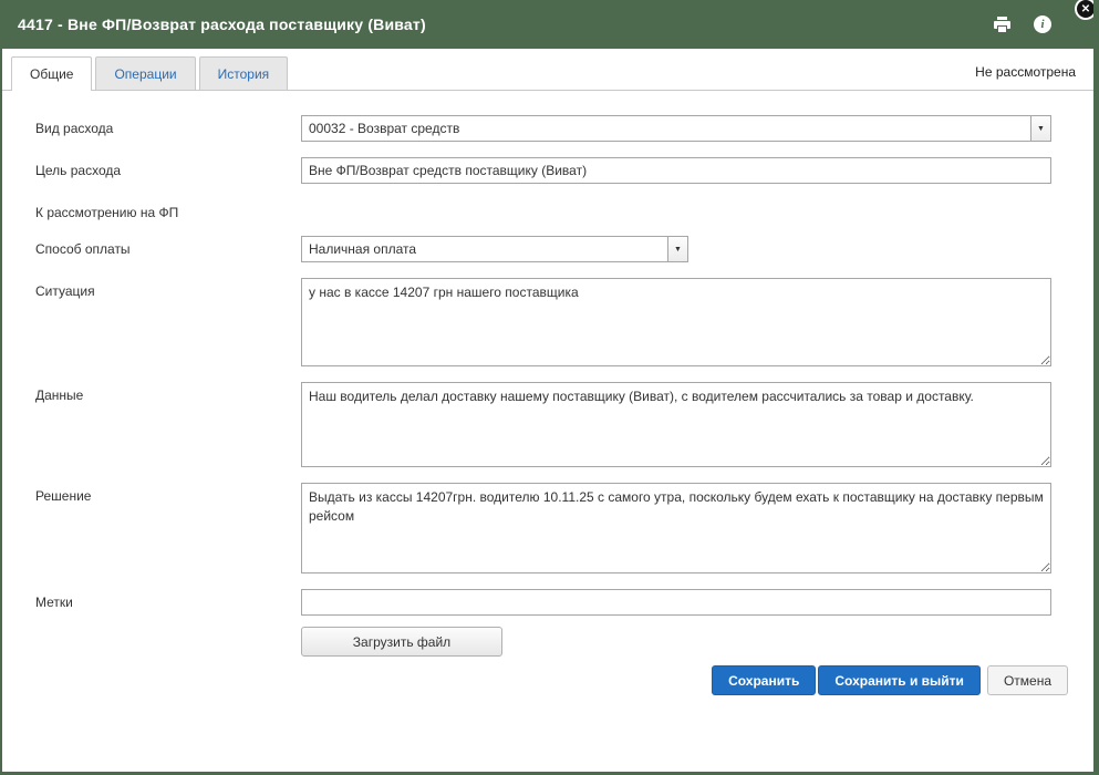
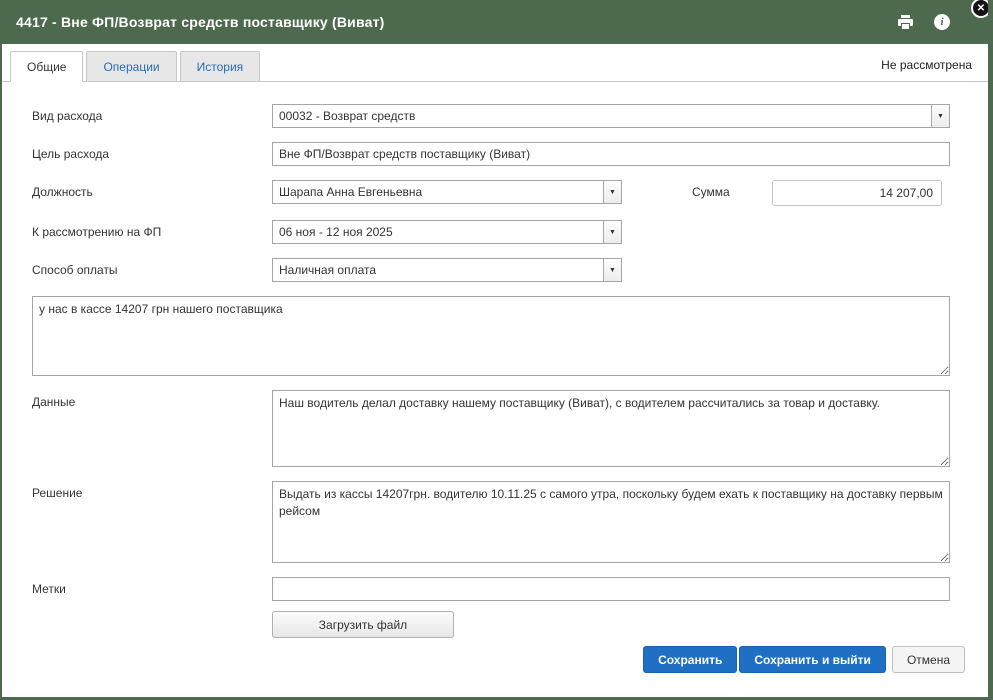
- 4417 - Вне ФП/Возврат расхода поставщику (Виват)
+ 4417 - Вне ФП/Возврат средств поставщику (Виват)
  i
  ✕
  Общие
  Операции
  История
  Не рассмотрена
  Вид расхода
  00032 - Возврат средств
  Цель расхода
  Вне ФП/Возврат средств поставщику (Виват)
+ Должность
+ Шарапа Анна Евгеньевна
+ Сумма
+ 14 207,00
  К рассмотрению на ФП
+ 06 ноя - 12 ноя 2025
  Способ оплаты
  Наличная оплата
- Ситуация
  у нас в кассе 14207 грн нашего поставщика
  Данные
  Наш водитель делал доставку нашему поставщику (Виват), с водителем рассчитались за товар и доставку.
  Решение
  Метки
  Загрузить файл
  Сохранить
  Сохранить и выйти
  Отмена
